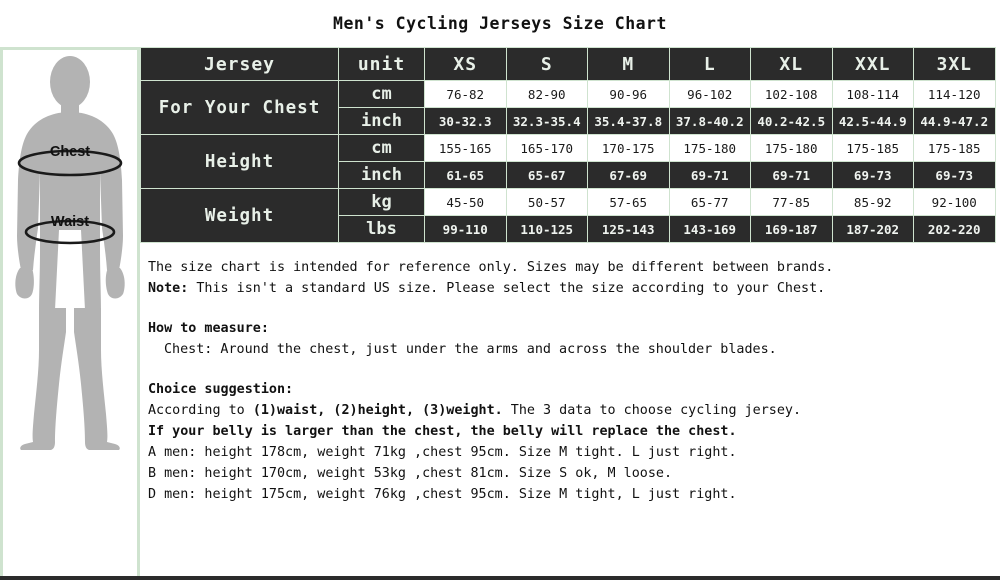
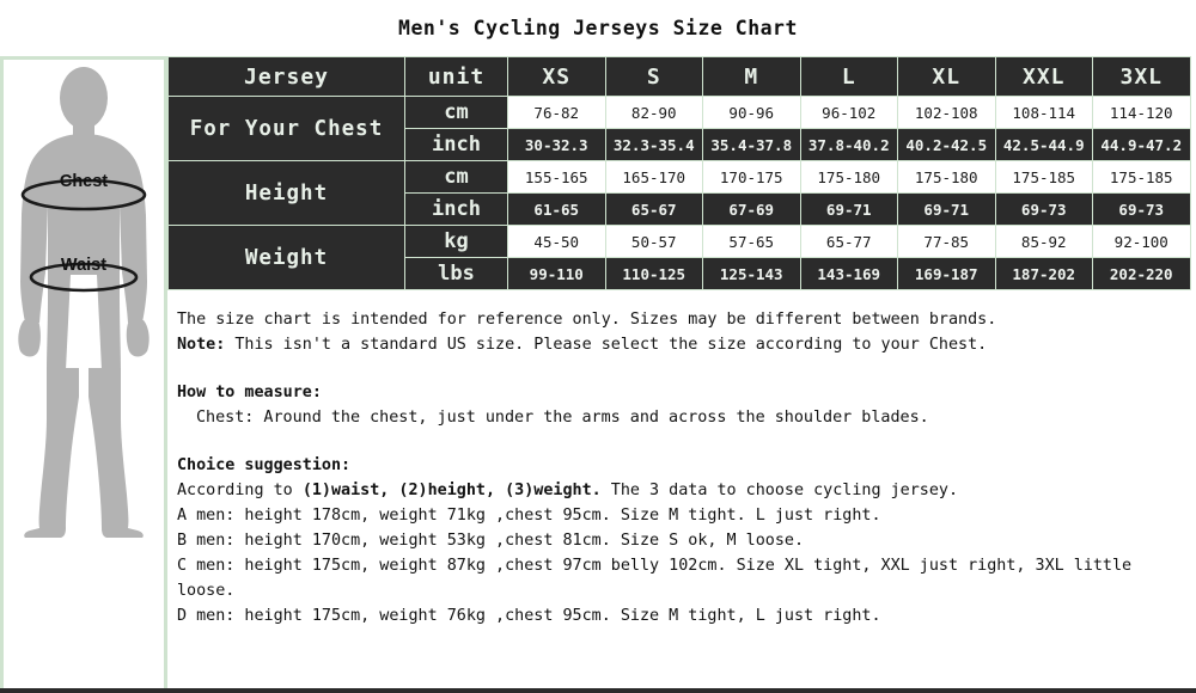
  Men's Cycling Jerseys Size Chart
  Chest
  Waist
  Jersey	unit	XS	S	M	L	XL	XXL	3XL
  For Your Chest	cm	76-82	82-90	90-96	96-102	102-108	108-114	114-120
  inch	30-32.3	32.3-35.4	35.4-37.8	37.8-40.2	40.2-42.5	42.5-44.9	44.9-47.2
  Height	cm	155-165	165-170	170-175	175-180	175-180	175-185	175-185
  inch	61-65	65-67	67-69	69-71	69-71	69-73	69-73
  Weight	kg	45-50	50-57	57-65	65-77	77-85	85-92	92-100
  lbs	99-110	110-125	125-143	143-169	169-187	187-202	202-220
  The size chart is intended for reference only. Sizes may be different between brands.
  Note: This isn't a standard US size. Please select the size according to your Chest.
  How to measure:
  Chest: Around the chest, just under the arms and across the shoulder blades.
  Choice suggestion:
  According to (1)waist, (2)height, (3)weight. The 3 data to choose cycling jersey.
- If your belly is larger than the chest, the belly will replace the chest.
  A men: height 178cm, weight 71kg ,chest 95cm. Size M tight. L just right.
  B men: height 170cm, weight 53kg ,chest 81cm. Size S ok, M loose.
+ C men: height 175cm, weight 87kg ,chest 97cm belly 102cm. Size XL tight, XXL just right, 3XL little loose.
  D men: height 175cm, weight 76kg ,chest 95cm. Size M tight, L just right.
